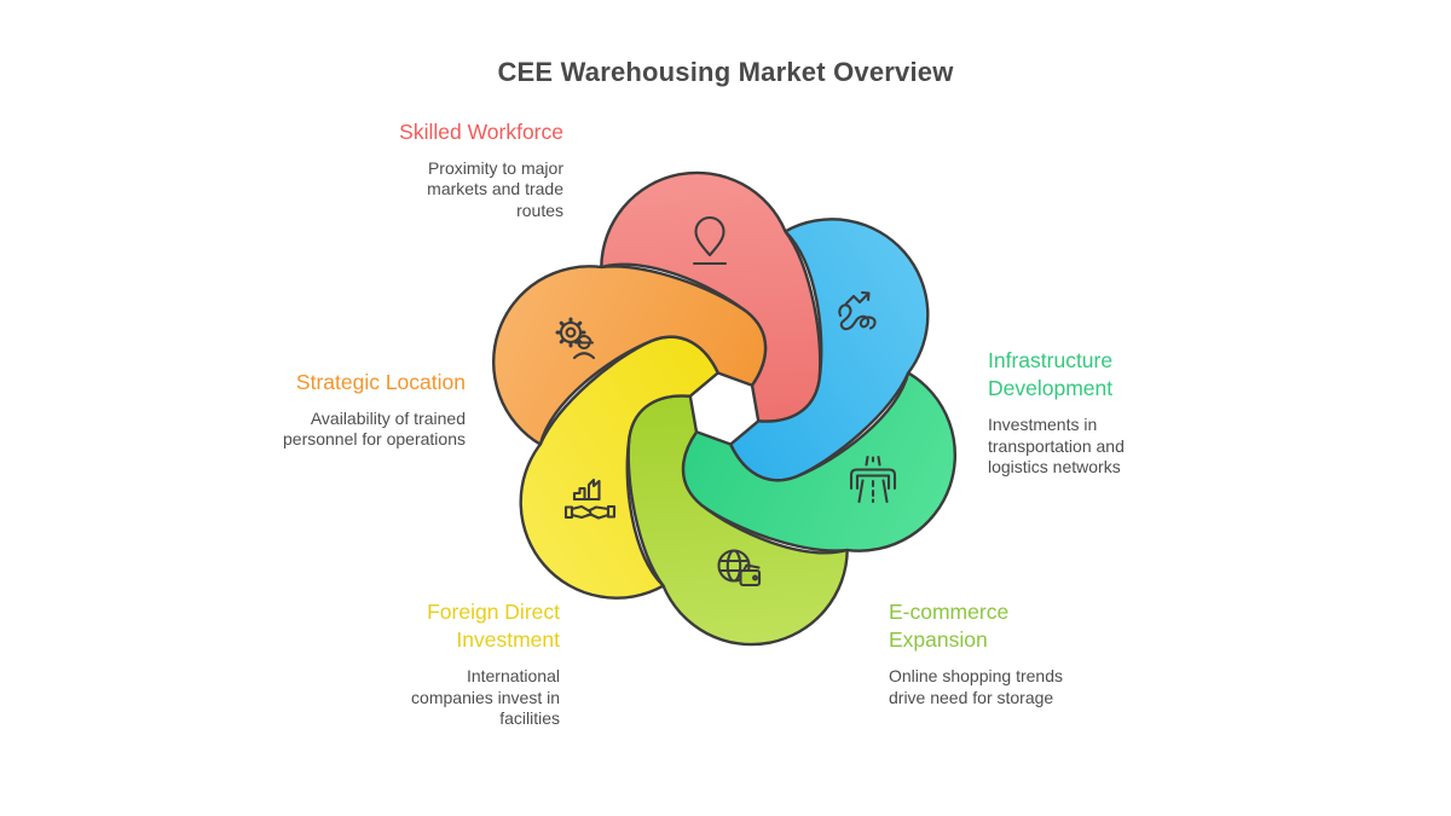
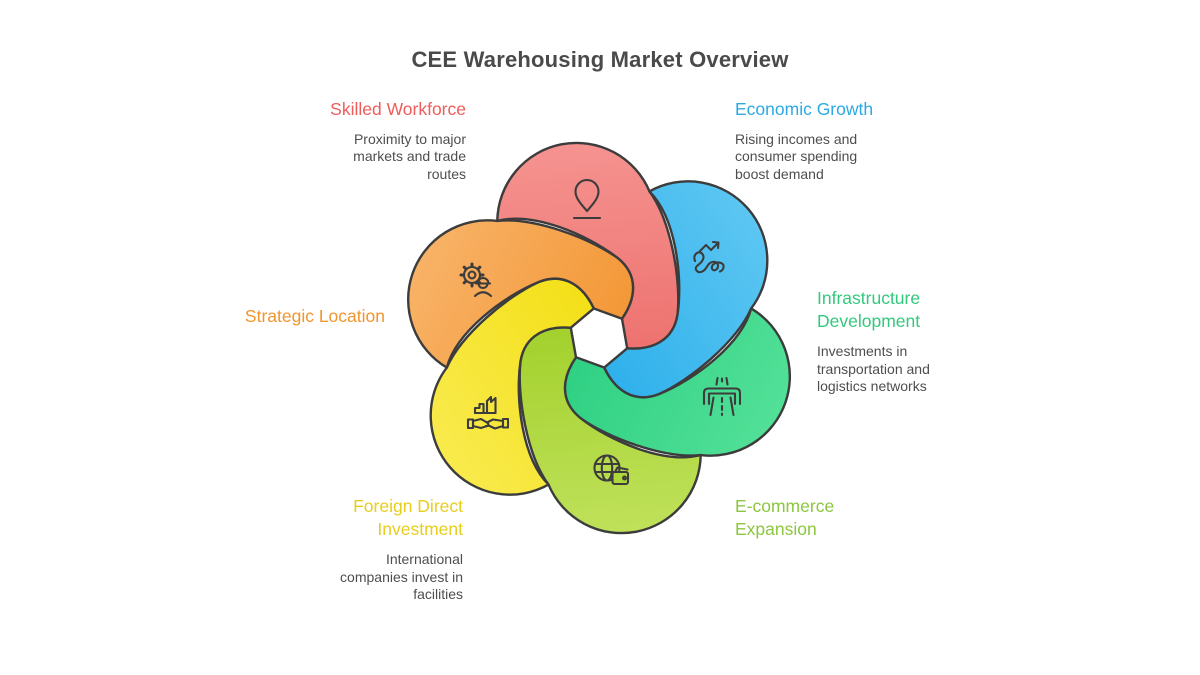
  CEE Warehousing Market Overview
  Skilled Workforce
  Proximity to major
  markets and trade
  routes
+ Economic Growth
+ Rising incomes and
+ consumer spending
+ boost demand
  Infrastructure
  Development
  Investments in
  transportation and
  logistics networks
  E-commerce
  Expansion
- Online shopping trends
- drive need for storage
  Foreign Direct
  Investment
  International
  companies invest in
  facilities
  Strategic Location
- Availability of trained
- personnel for operations
